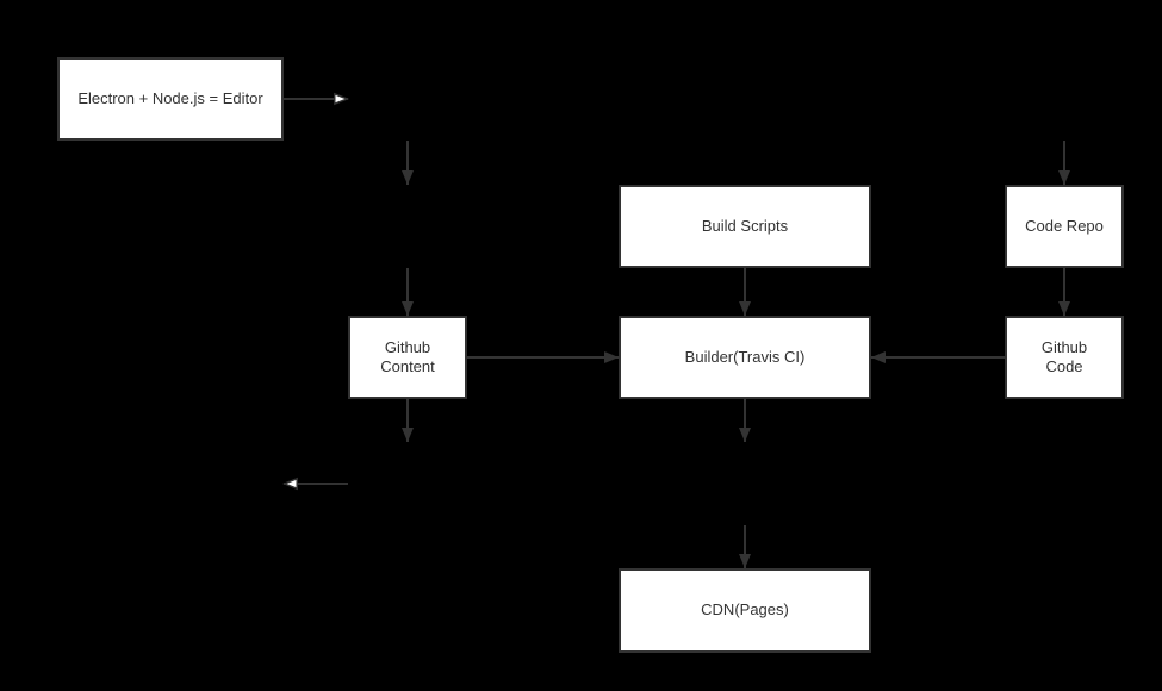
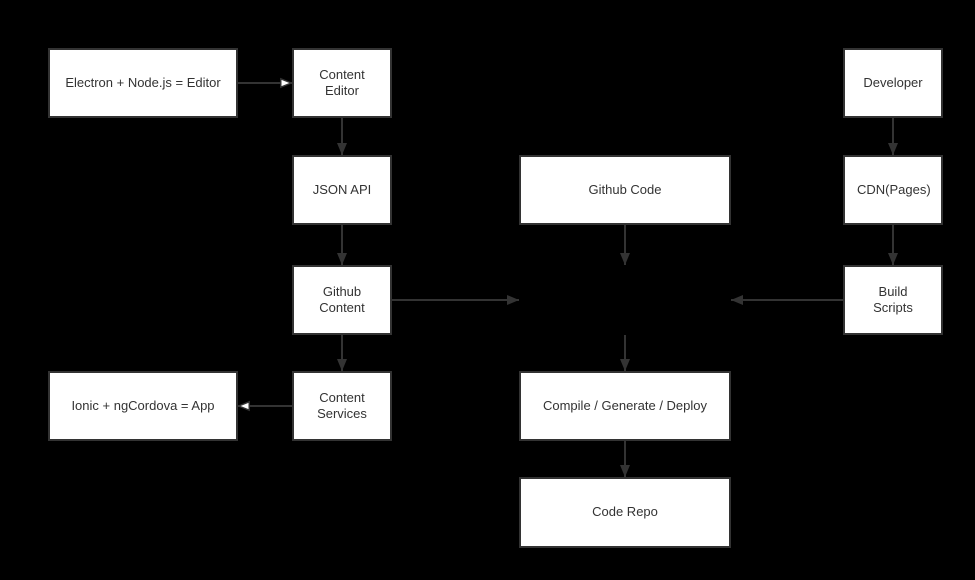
  Electron + Node.js = Editor
+ Content Editor
+ Developer
+ JSON API
- Build Scripts
+ Github Code
- Code Repo
+ CDN(Pages)
  Github Content
- Builder(Travis CI)
- Github Code
+ Build Scripts
+ Ionic + ngCordova = App
+ Content Services
+ Compile / Generate / Deploy
- CDN(Pages)
+ Code Repo
